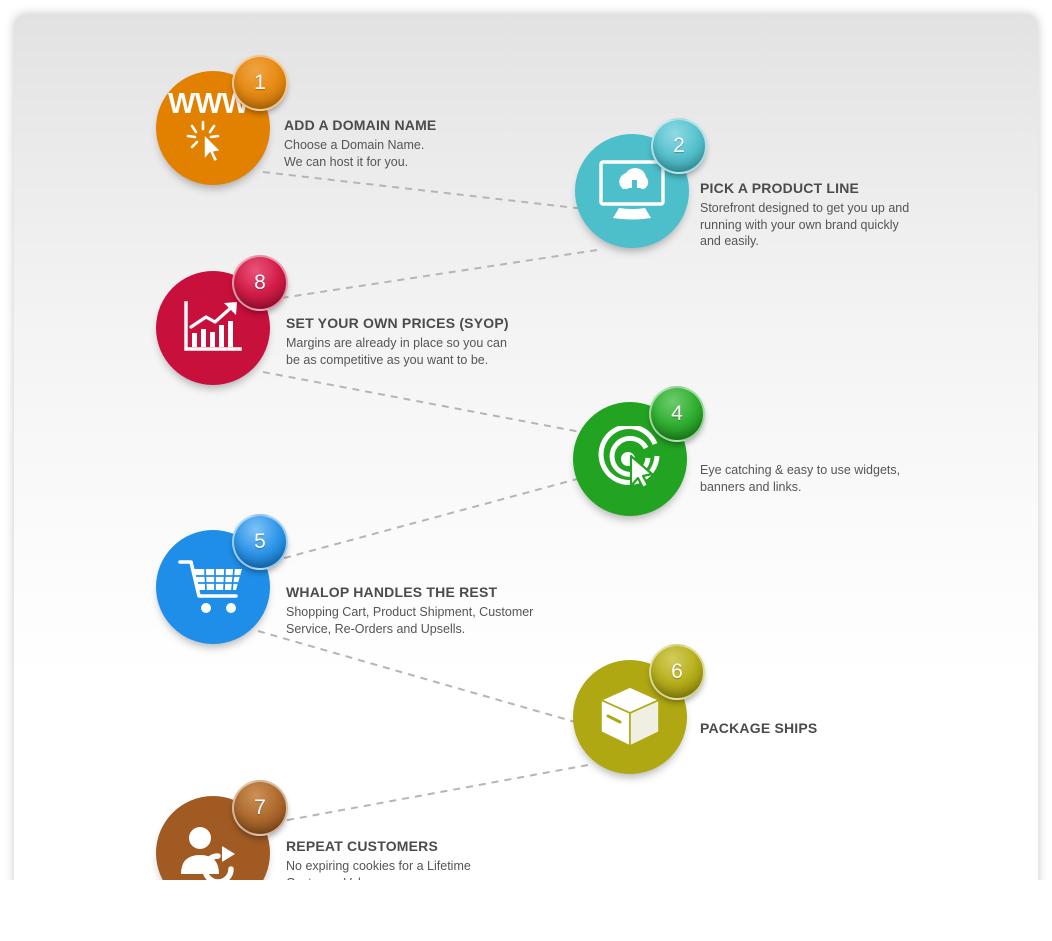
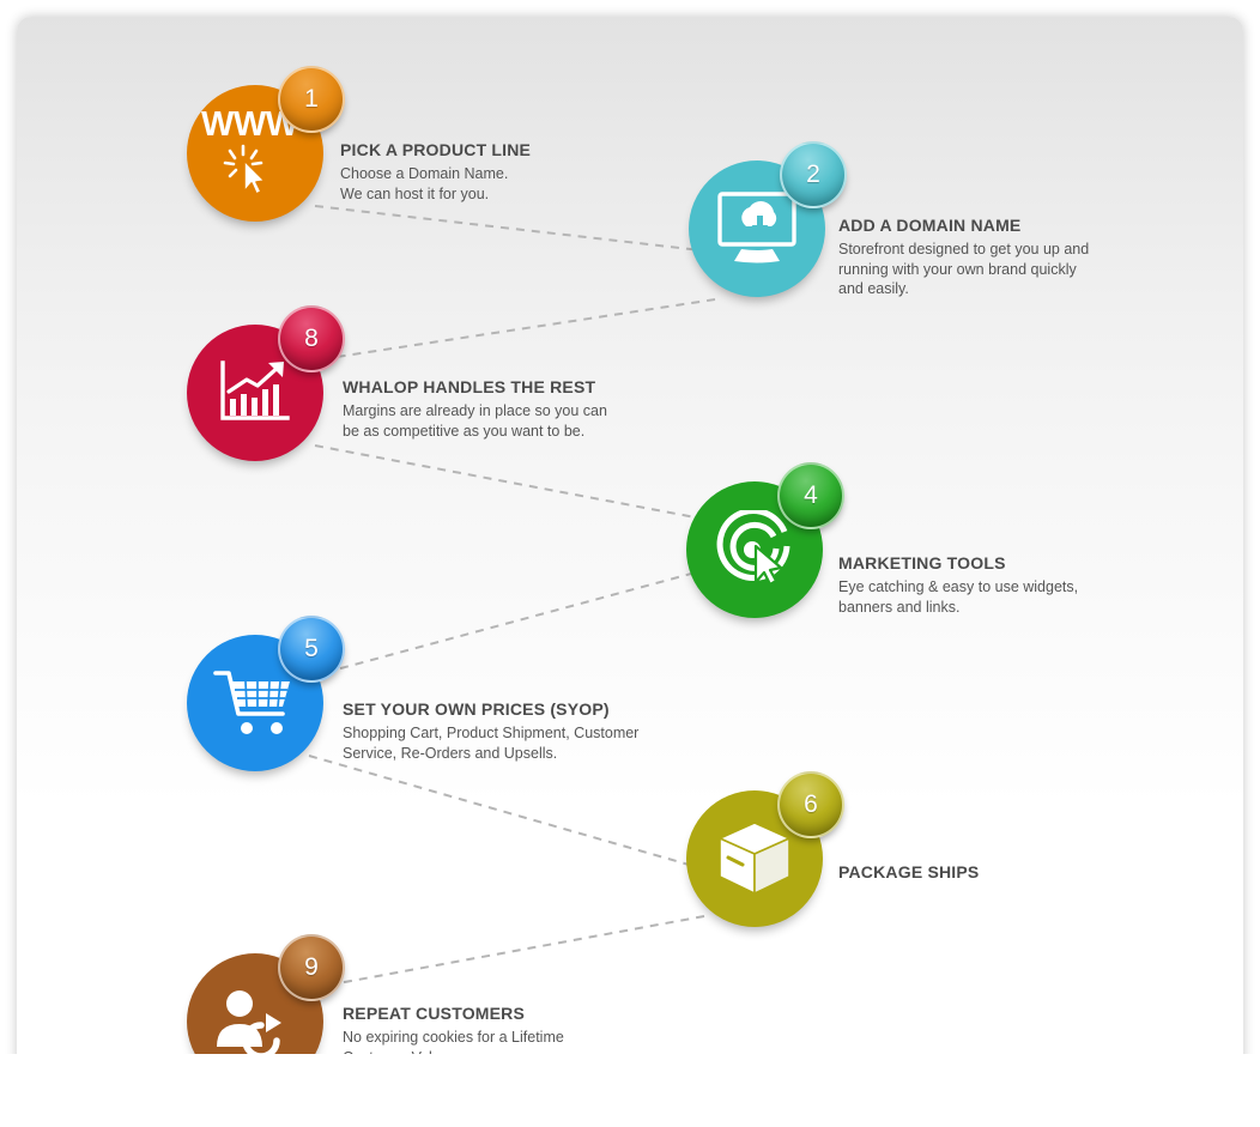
  WWW
  1
- ADD A DOMAIN NAME
+ PICK A PRODUCT LINE
  Choose a Domain Name.
  We can host it for you.
  2
- PICK A PRODUCT LINE
+ ADD A DOMAIN NAME
  Storefront designed to get you up and
  running with your own brand quickly
  and easily.
  8
- SET YOUR OWN PRICES (SYOP)
+ WHALOP HANDLES THE REST
  Margins are already in place so you can
  be as competitive as you want to be.
  4
+ MARKETING TOOLS
  Eye catching & easy to use widgets,
  banners and links.
  5
- WHALOP HANDLES THE REST
+ SET YOUR OWN PRICES (SYOP)
  Shopping Cart, Product Shipment, Customer
  Service, Re-Orders and Upsells.
  6
  PACKAGE SHIPS
- 7
+ 9
  REPEAT CUSTOMERS
  No expiring cookies for a Lifetime
